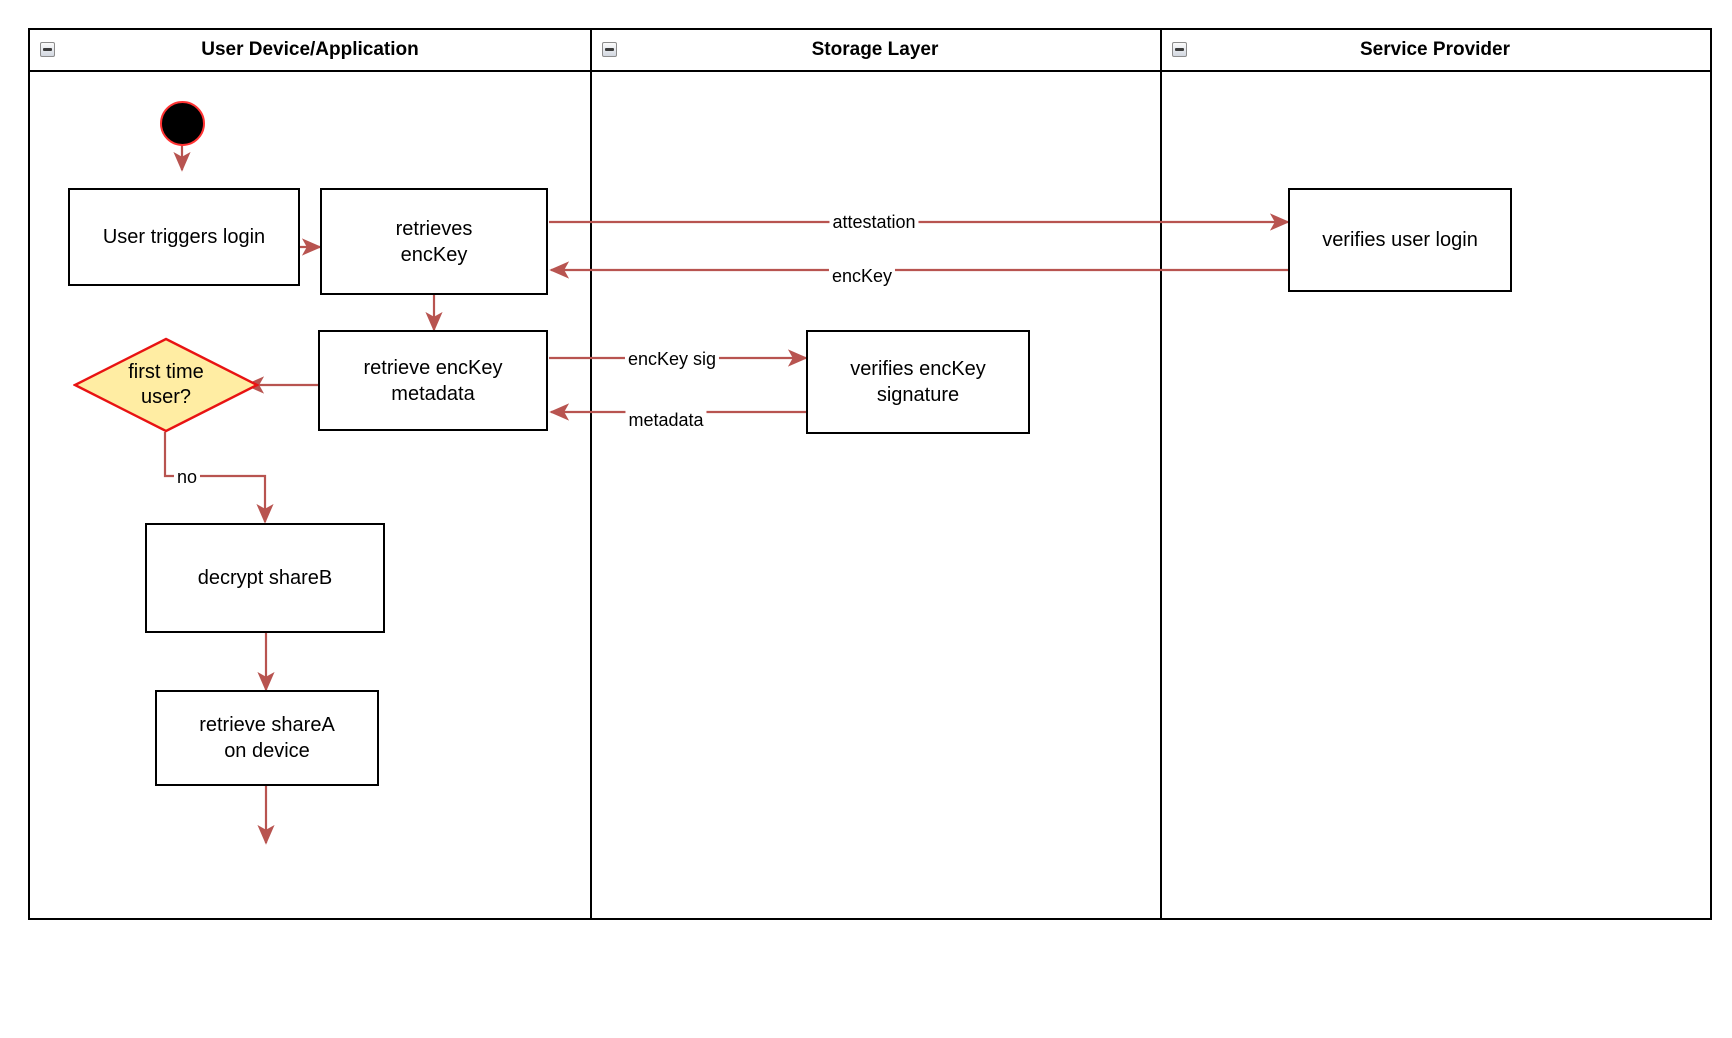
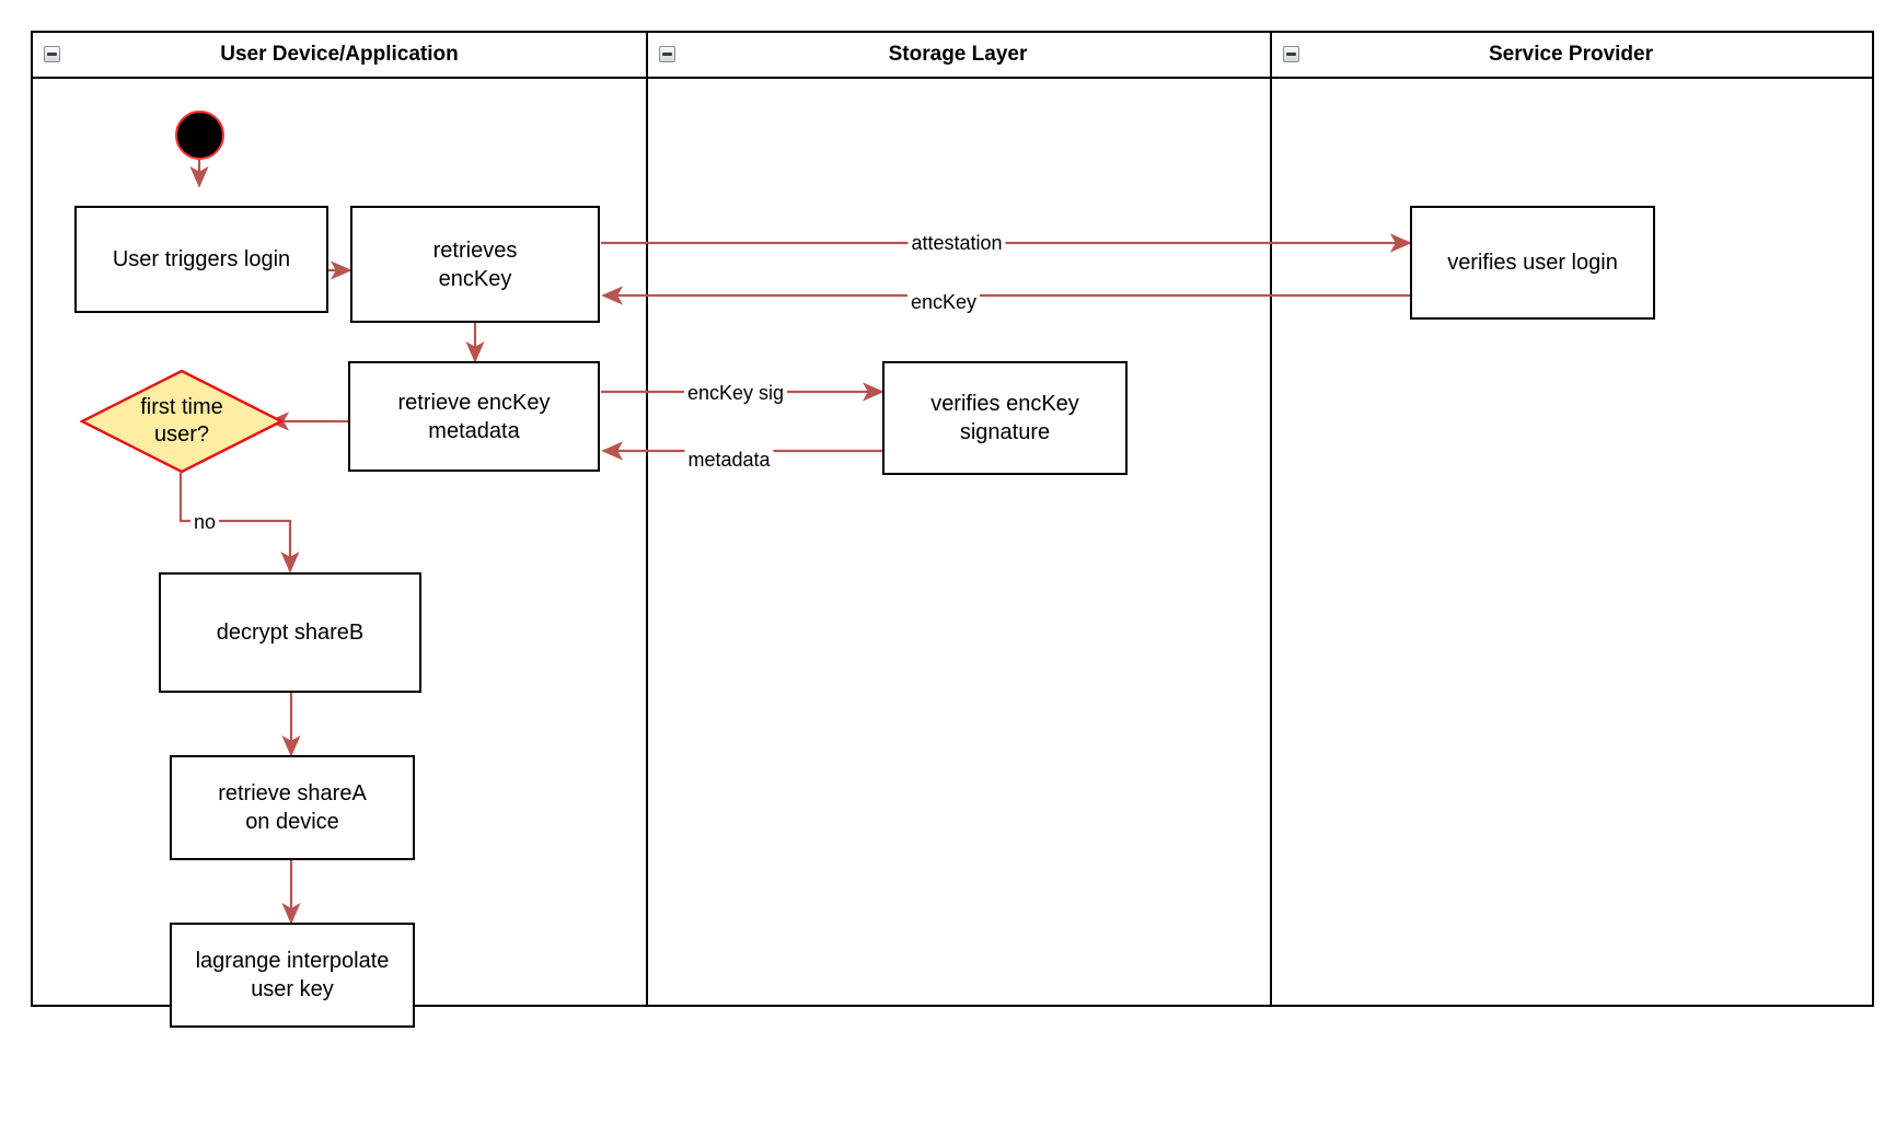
  User Device/Application
  Storage Layer
  Service Provider
  attestation
  encKey
  encKey sig
  metadata
  no
  User triggers login
  retrieves
  encKey
  retrieve encKey
  metadata
  first time
  user?
  decrypt shareB
  retrieve shareA
  on device
+ lagrange interpolate
+ user key
  verifies encKey
  signature
  verifies user login
